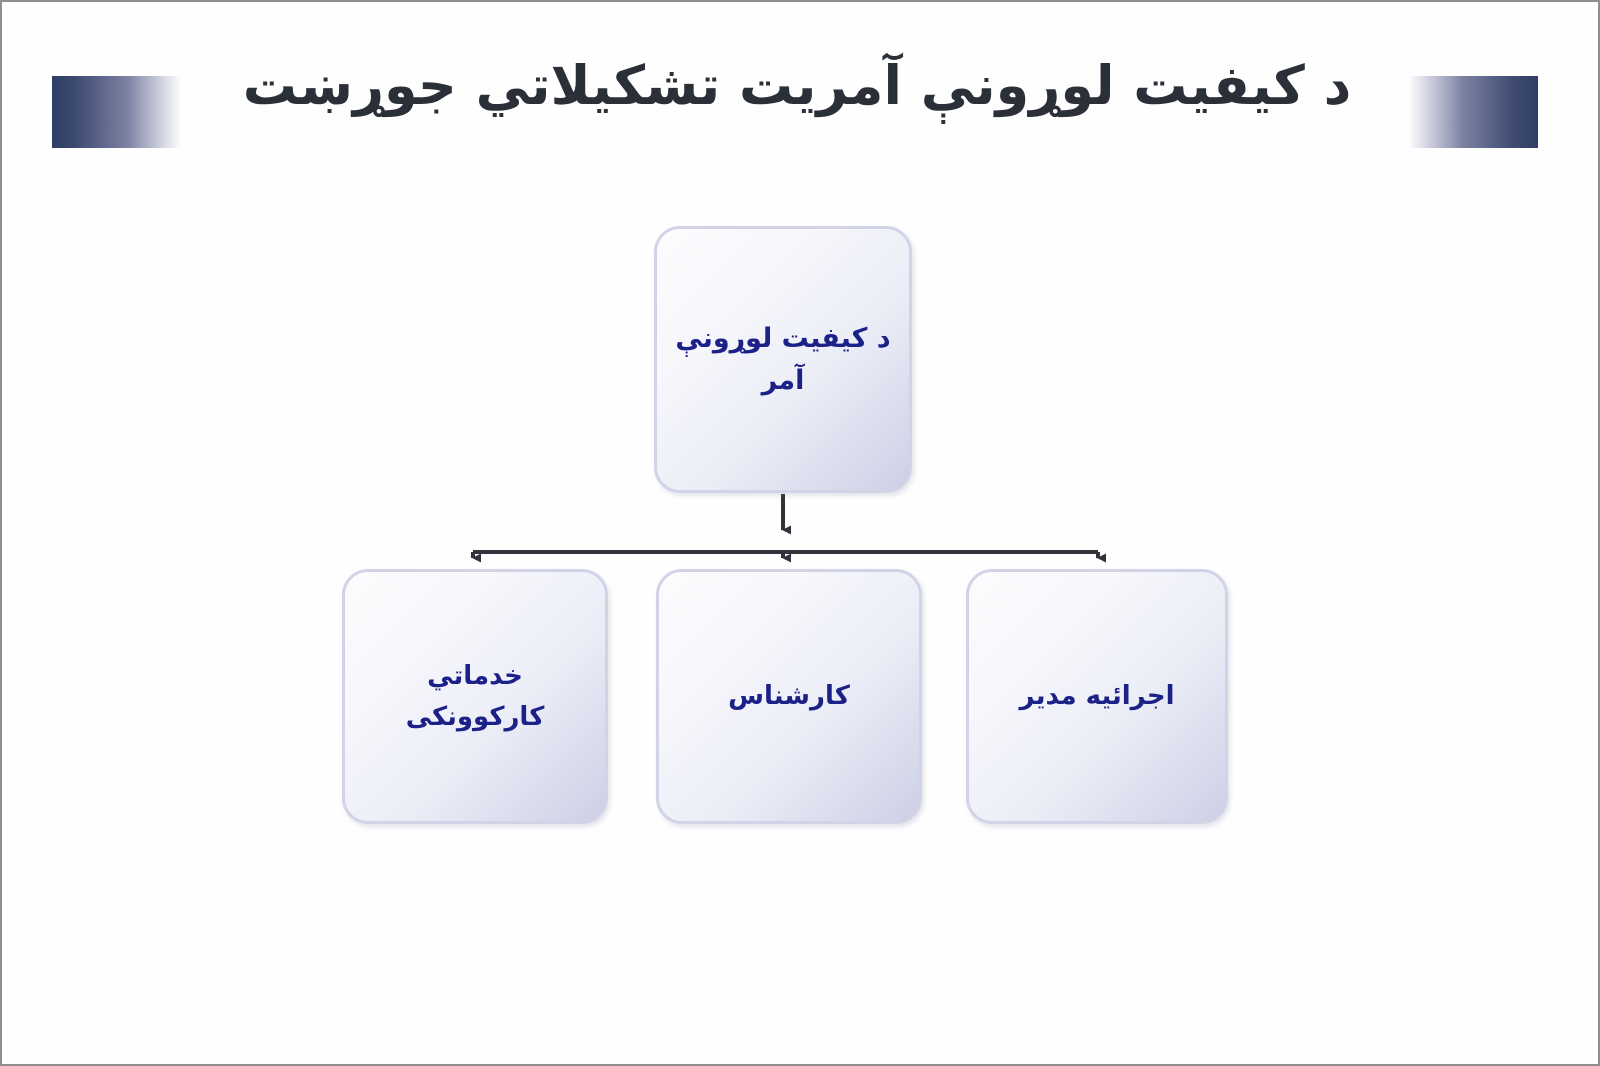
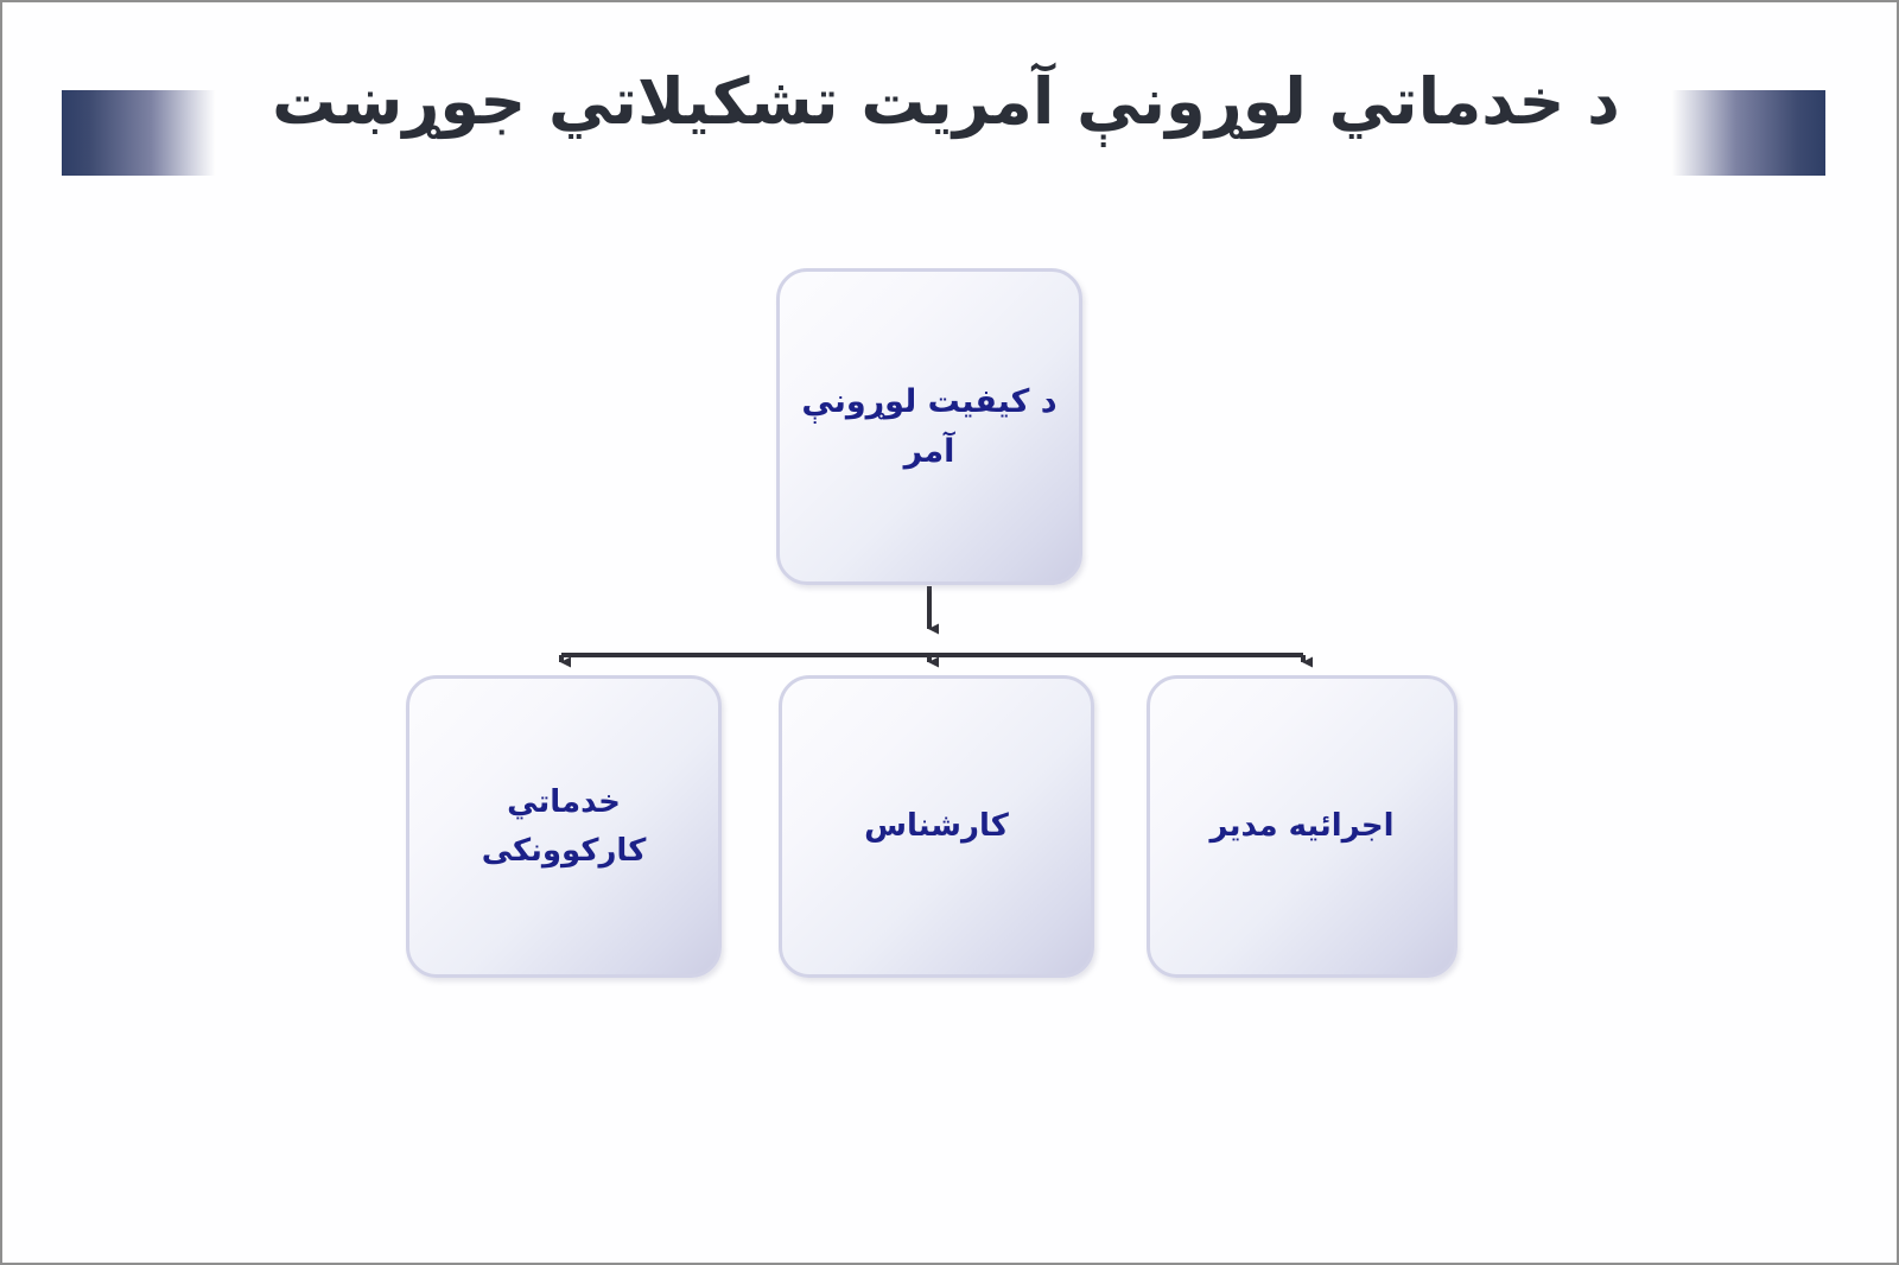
- د کیفیت لوړونې آمریت تشکیلاتي جوړښت
+ د خدماتي لوړونې آمریت تشکیلاتي جوړښت
  د کیفیت لوړونې
  آمر
  خدماتي
  کارکوونکی
  کارشناس
  اجرائیه مدیر
